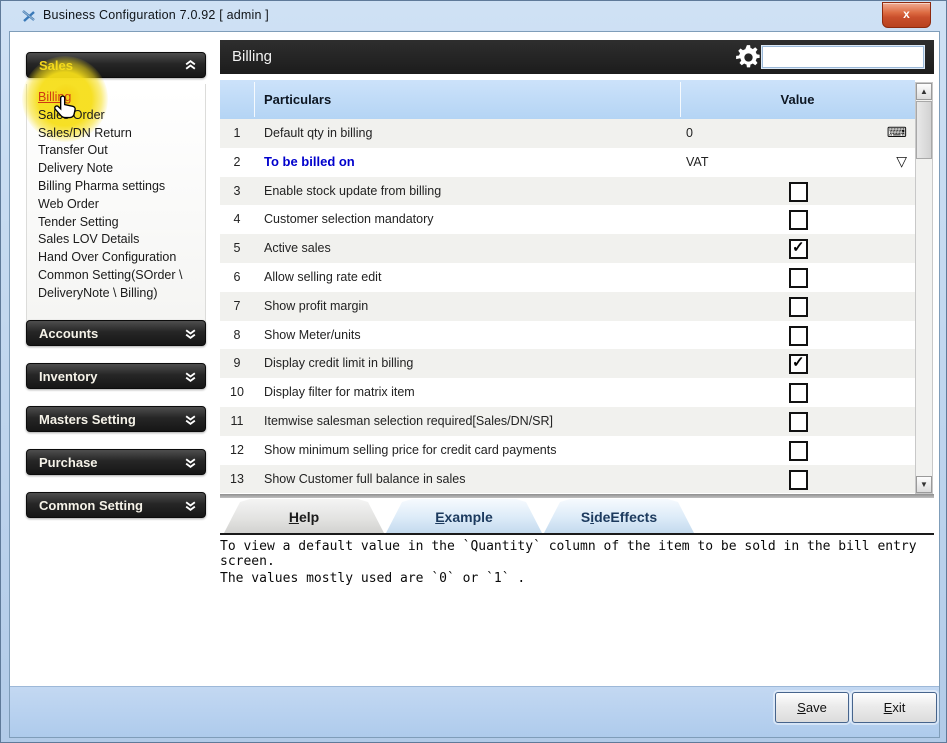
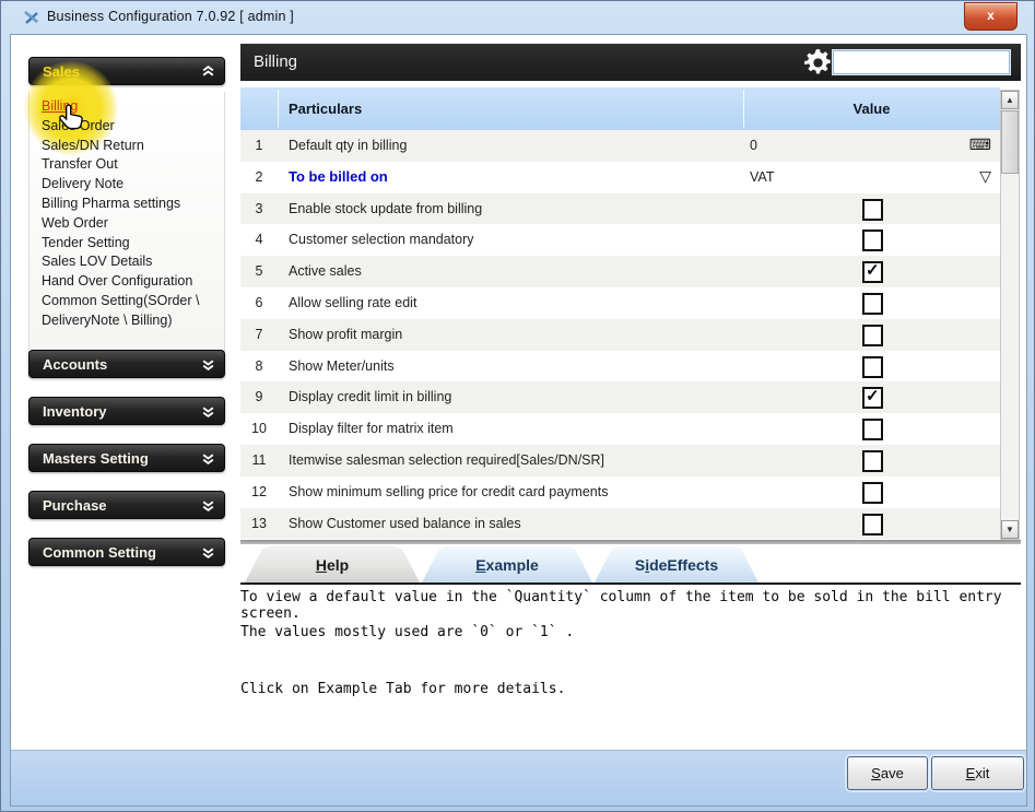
  Business Configuration 7.0.92 [ admin ]
  x
  Billig
  Sal Order
  Sales/DN Return
  Transfer Out
  Delivery Note
  Billing Pharma settings
  Web Order
  Tender Setting
  Sales LOV Details
  Hand Over Configuration
  Common Setting(SOrder \ DeliveryNote \ Billing)
  Accounts
  Inventory
  Masters Setting
  Purchase
  Common Setting
  Billing
  Particulars
  Value
  1
  Default qty in billing
  0
  ⌨
  2
  To be billed on
  VAT
  ▽
  3
  Enable stock update from billing
  4
  Customer selection mandatory
  5
  Active sales
  ✓
  6
  Allow selling rate edit
  7
  Show profit margin
  8
  Show Meter/units
  9
  Display credit limit in billing
  ✓
  10
  Display filter for matrix item
  11
  Itemwise salesman selection required[Sales/DN/SR]
  12
  Show minimum selling price for credit card payments
  13
- Show Customer full balance in sales
+ Show Customer used balance in sales
  ▲
  ▼
  Help
  Example
  SideEffects
  To view a default value in the `Quantity` column of the item to be sold in the bill entry screen.
  The values mostly used are `0` or `1` .
+ Click on Example Tab for more details.
  Save
  Exit
